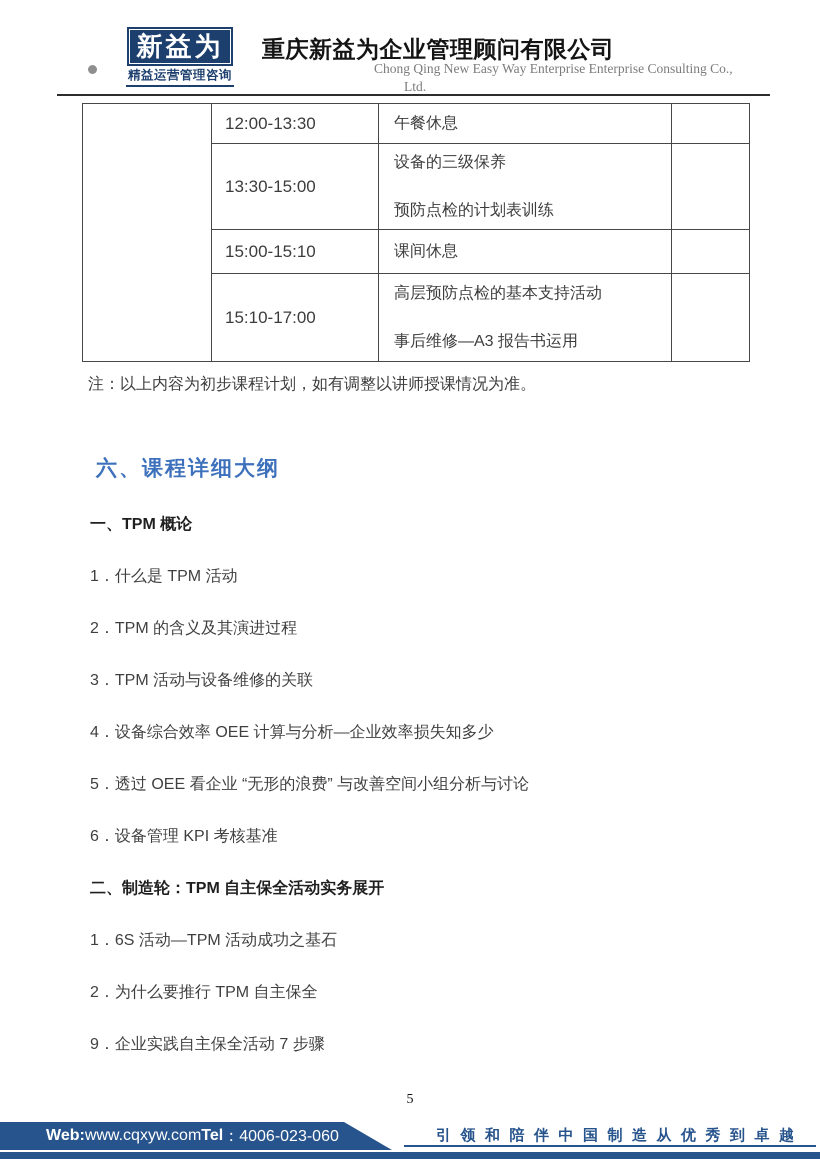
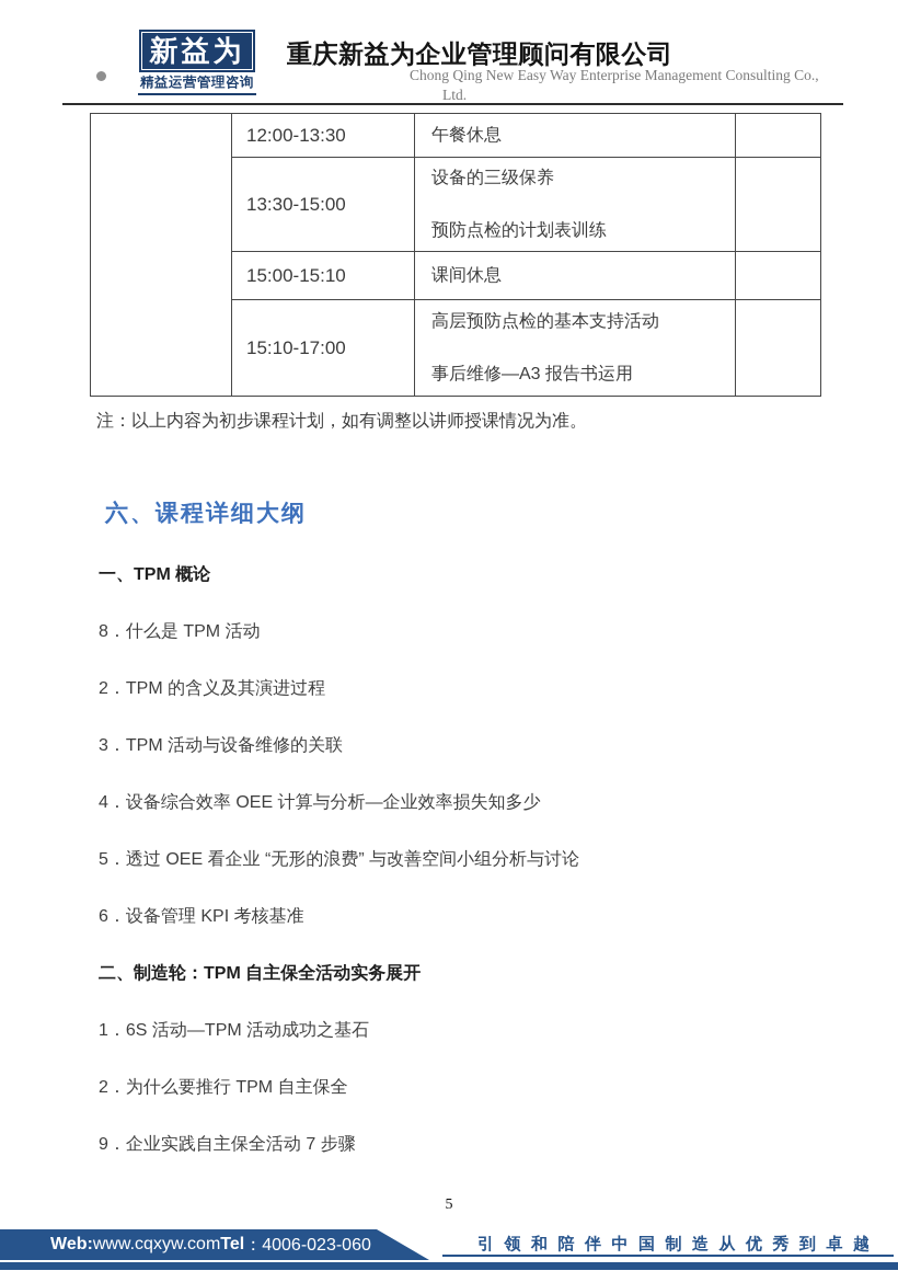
  新益为
  精益运营管理咨询
  重庆新益为企业管理顾问有限公司
- Chong Qing New Easy Way Enterprise Enterprise Consulting Co.,
+ Chong Qing New Easy Way Enterprise Management Consulting Co.,
  Ltd.
  	12:00-13:30	午餐休息
  13:30-15:00	设备的三级保养 预防点检的计划表训练
  15:00-15:10	课间休息
  15:10-17:00	高层预防点检的基本支持活动 事后维修—A3 报告书运用
  注：以上内容为初步课程计划，如有调整以讲师授课情况为准。
  六、课程详细大纲
  一、TPM 概论
- 1．什么是 TPM 活动
+ 8．什么是 TPM 活动
  2．TPM 的含义及其演进过程
  3．TPM 活动与设备维修的关联
  4．设备综合效率 OEE 计算与分析—企业效率损失知多少
  5．透过 OEE 看企业 “无形的浪费” 与改善空间小组分析与讨论
  6．设备管理 KPI 考核基准
  二、制造轮：TPM 自主保全活动实务展开
  1．6S 活动—TPM 活动成功之基石
  2．为什么要推行 TPM 自主保全
  9．企业实践自主保全活动 7 步骤
  5
  Web:
  www.cqxyw.com
  Tel
  ：4006-023-060
  引领和陪伴中国制造从优秀到卓越
